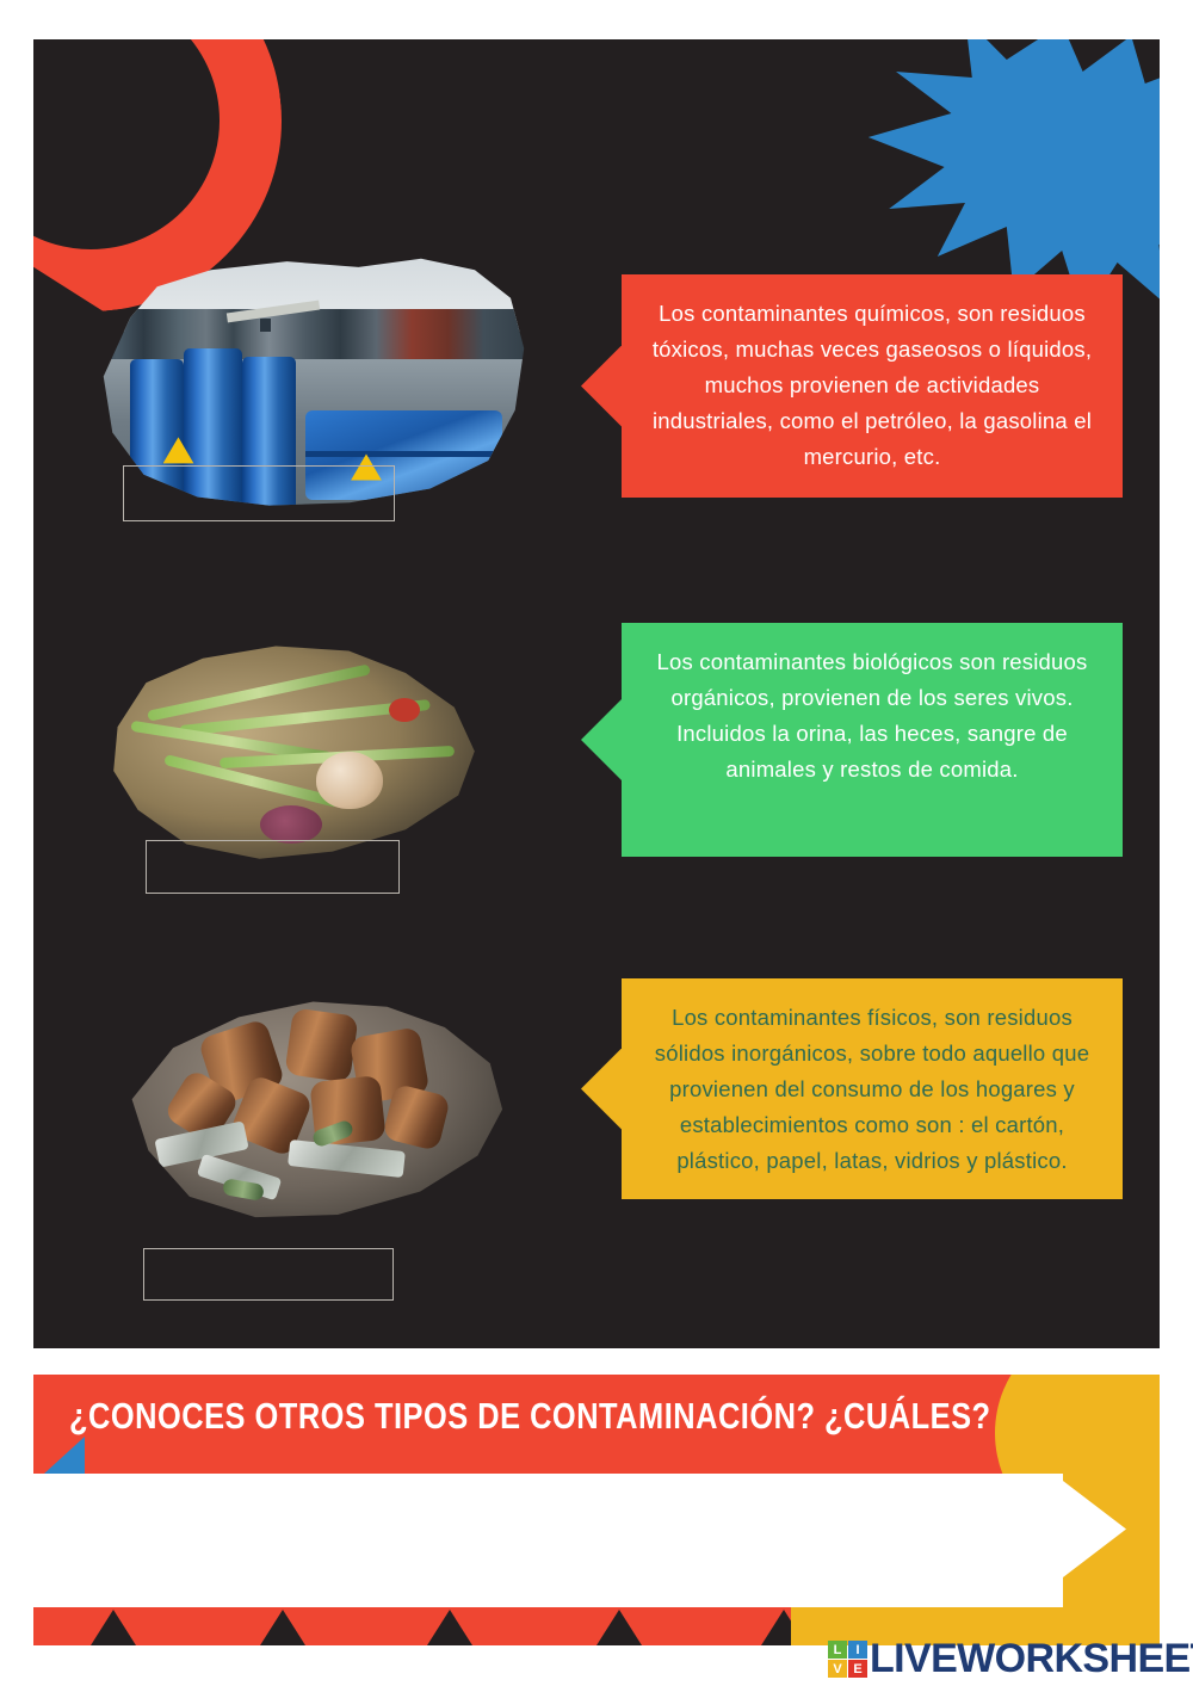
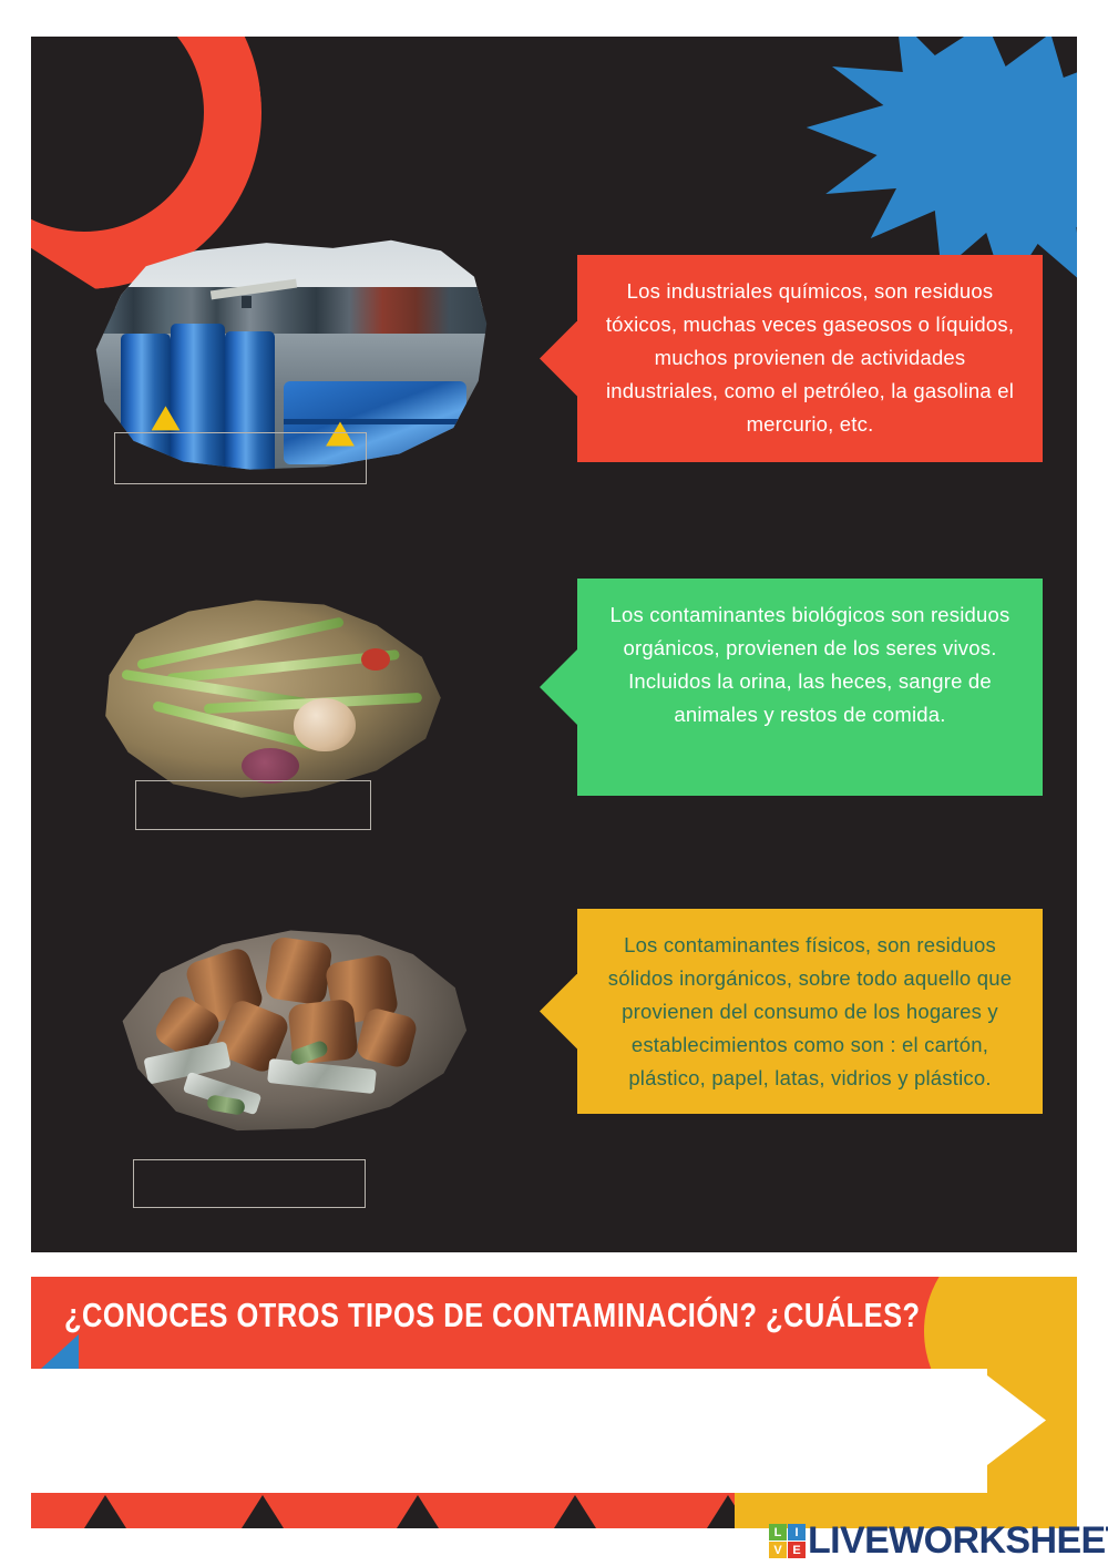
- Los contaminantes químicos, son residuos tóxicos, muchas veces gaseosos o líquidos, muchos provienen de actividades industriales, como el petróleo, la gasolina el mercurio, etc.
+ Los industriales químicos, son residuos tóxicos, muchas veces gaseosos o líquidos, muchos provienen de actividades industriales, como el petróleo, la gasolina el mercurio, etc.
  Los contaminantes biológicos son residuos orgánicos, provienen de los seres vivos. Incluidos la orina, las heces, sangre de animales y restos de comida.
  Los contaminantes físicos, son residuos sólidos inorgánicos, sobre todo aquello que provienen del consumo de los hogares y establecimientos como son : el cartón, plástico, papel, latas, vidrios y plástico.
  ¿CONOCES OTROS TIPOS DE CONTAMINACIÓN? ¿CUÁLES?
  L
  I
  V
  E
  LIVEWORKSHEE
